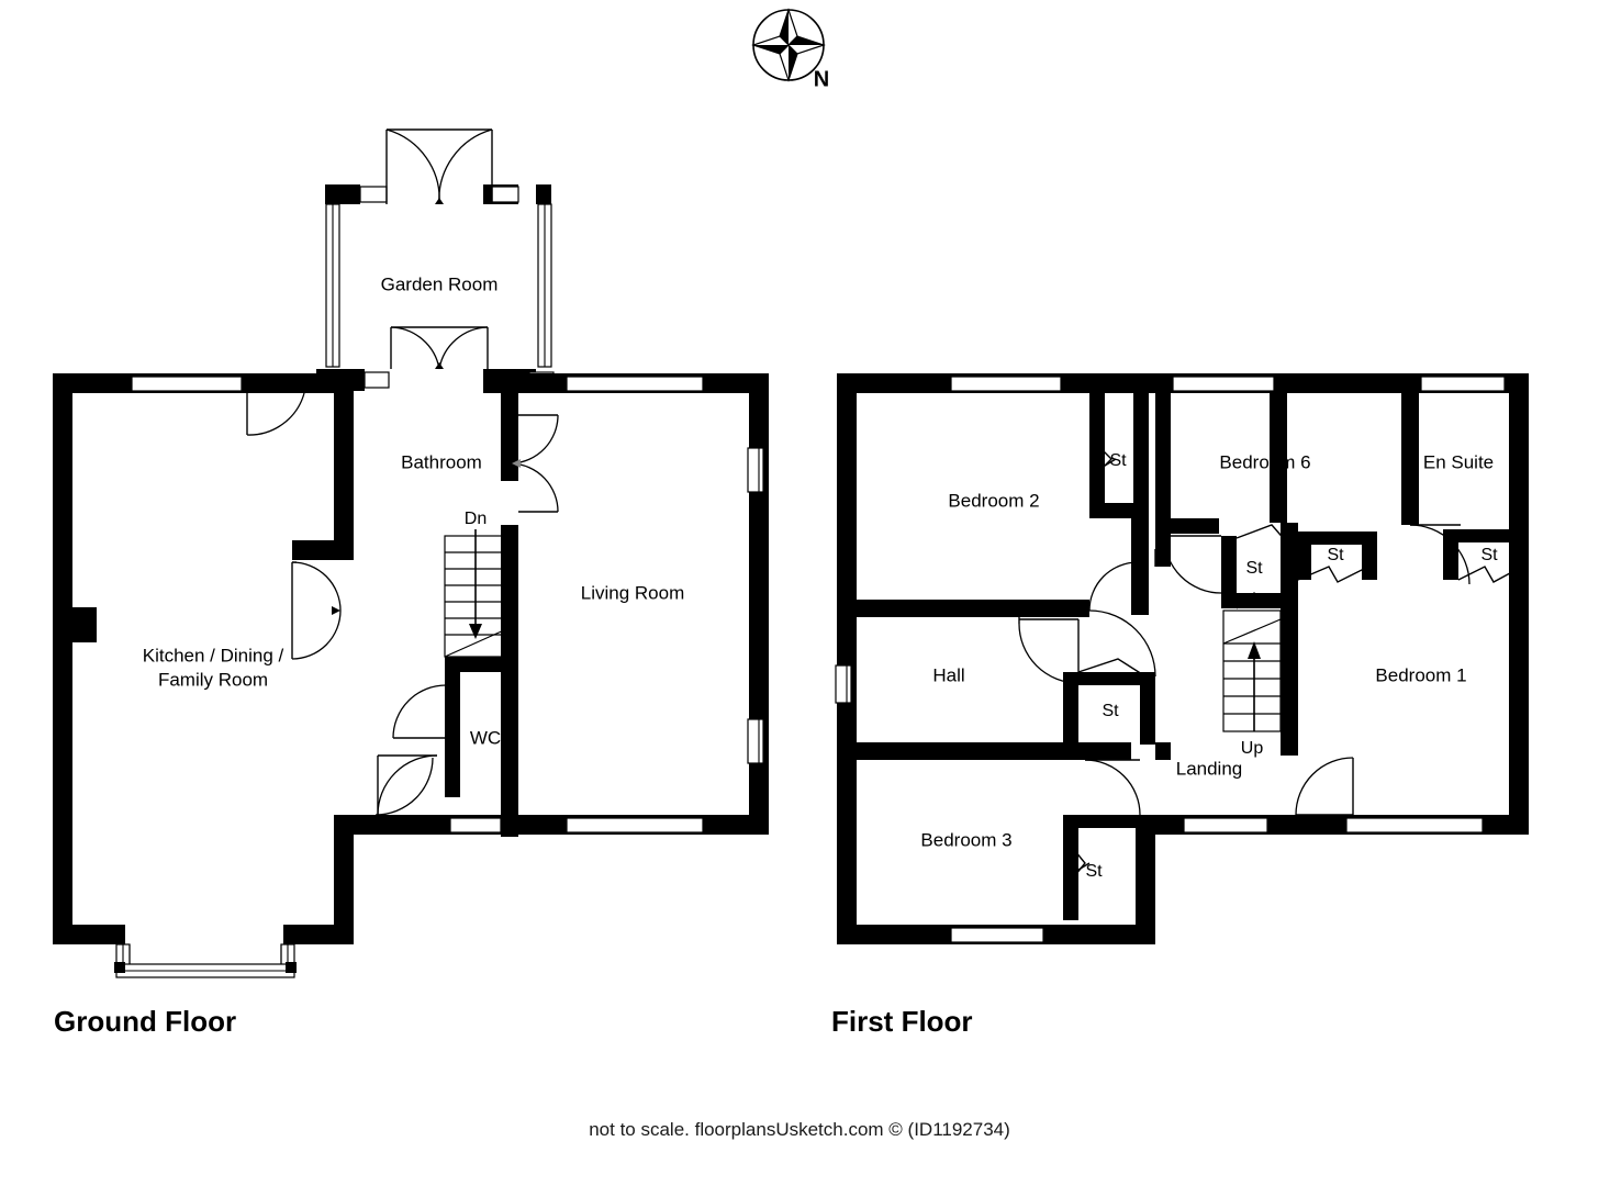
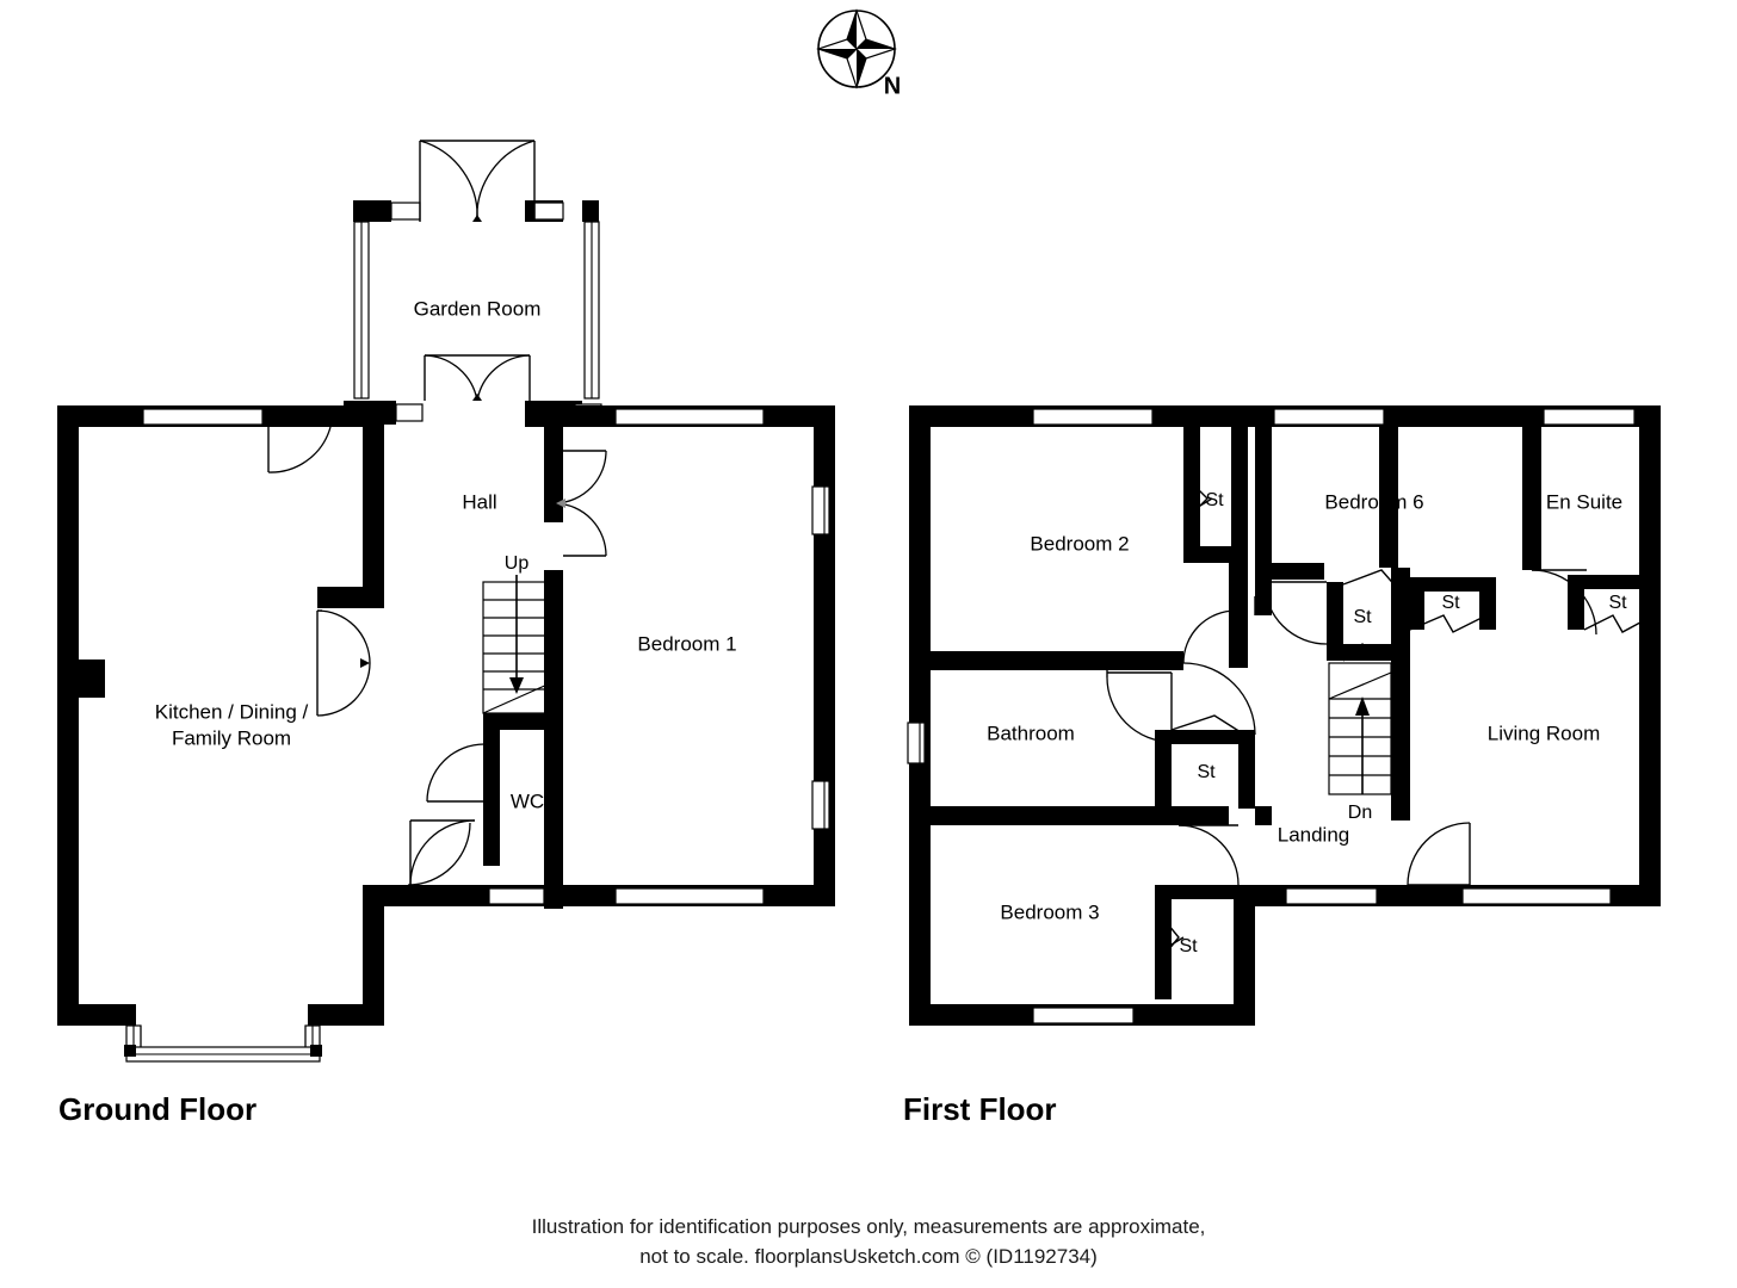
  N
  Garden Room
- Dn
+ Up
- Bathroom
+ Hall
  Kitchen / Dining /
  Family Room
- Living Room
+ Bedroom 1
  WC
  Ground Floor
  St
  Bedroom 2
  St
- Hall
+ Bathroom
  St
  Bedroom 3
  St
  Bedroom 6
  St
  En Suite
  St
- Bedroom 1
+ Living Room
- Up
+ Dn
  Landing
  First Floor
+ Illustration for identification purposes only, measurements are approximate,
  not to scale. floorplansUsketch.com © (ID1192734)
